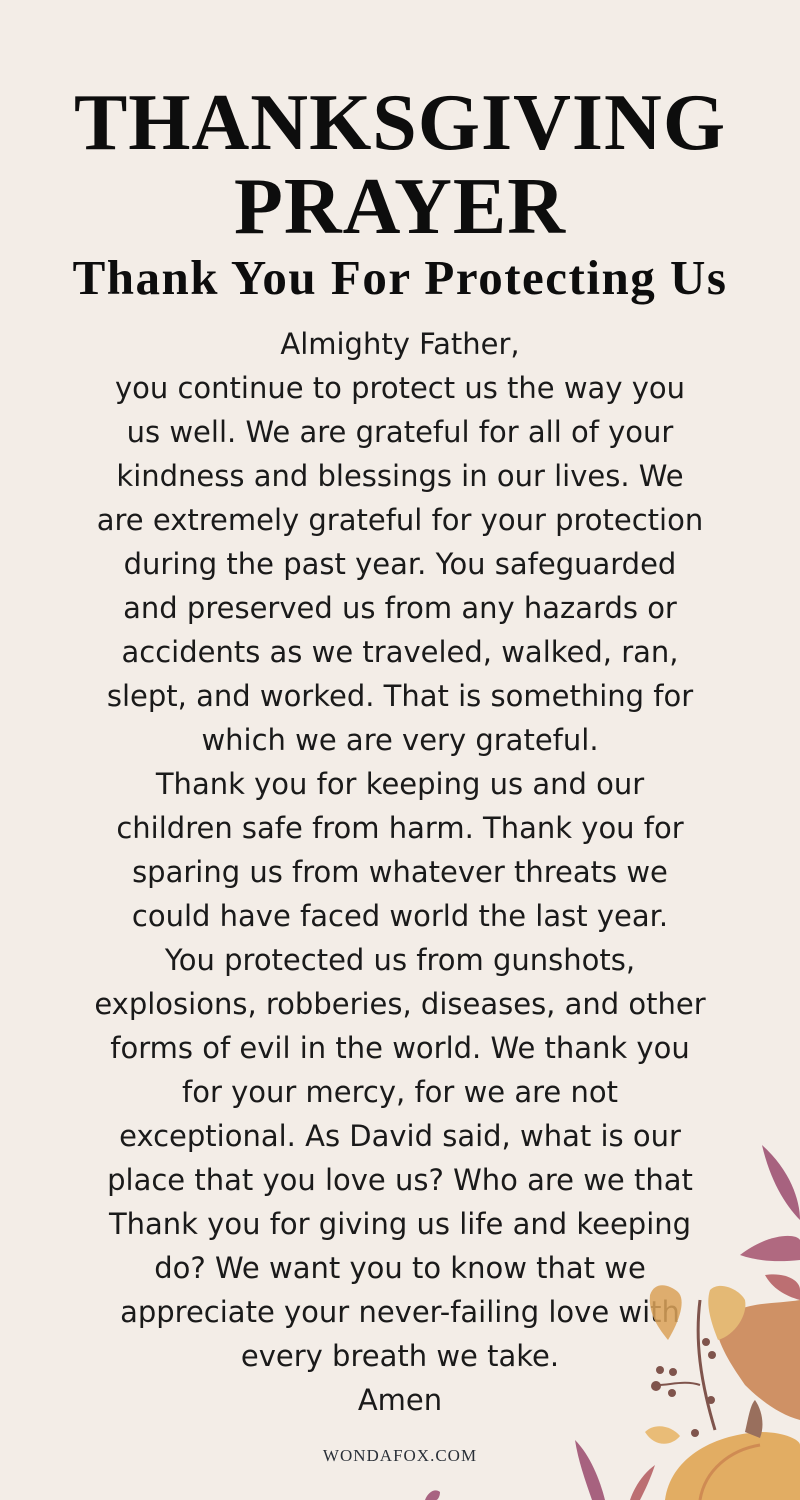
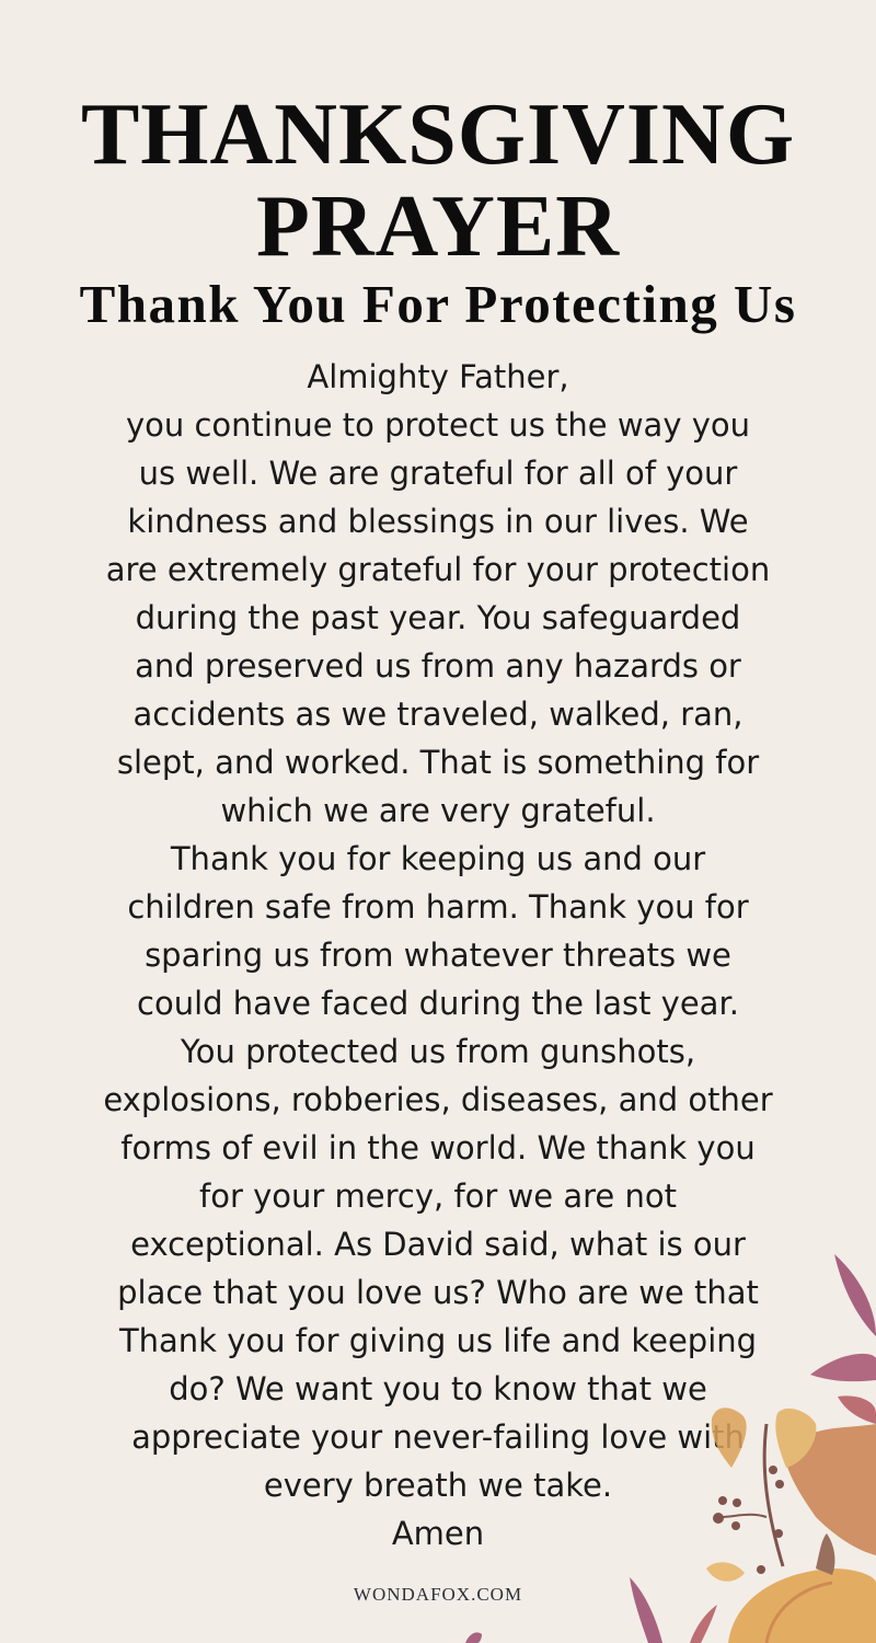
  THANKSGIVING
  PRAYER
  Thank You For Protecting Us
  Almighty Father,
  you continue to protect us the way you
  us well. We are grateful for all of your
  kindness and blessings in our lives. We
  are extremely grateful for your protection
  during the past year. You safeguarded
  and preserved us from any hazards or
  accidents as we traveled, walked, ran,
  slept, and worked. That is something for
  which we are very grateful.
  Thank you for keeping us and our
  children safe from harm. Thank you for
  sparing us from whatever threats we
- could have faced world the last year.
+ could have faced during the last year.
  You protected us from gunshots,
  explosions, robberies, diseases, and other
  forms of evil in the world. We thank you
  for your mercy, for we are not
  exceptional. As David said, what is our
  place that you love us? Who are we that
  Thank you for giving us life and keeping
  do? We want you to know that we
  appreciate your never-failing love with
  every breath we take.
  Amen
  WONDAFOX.COM
